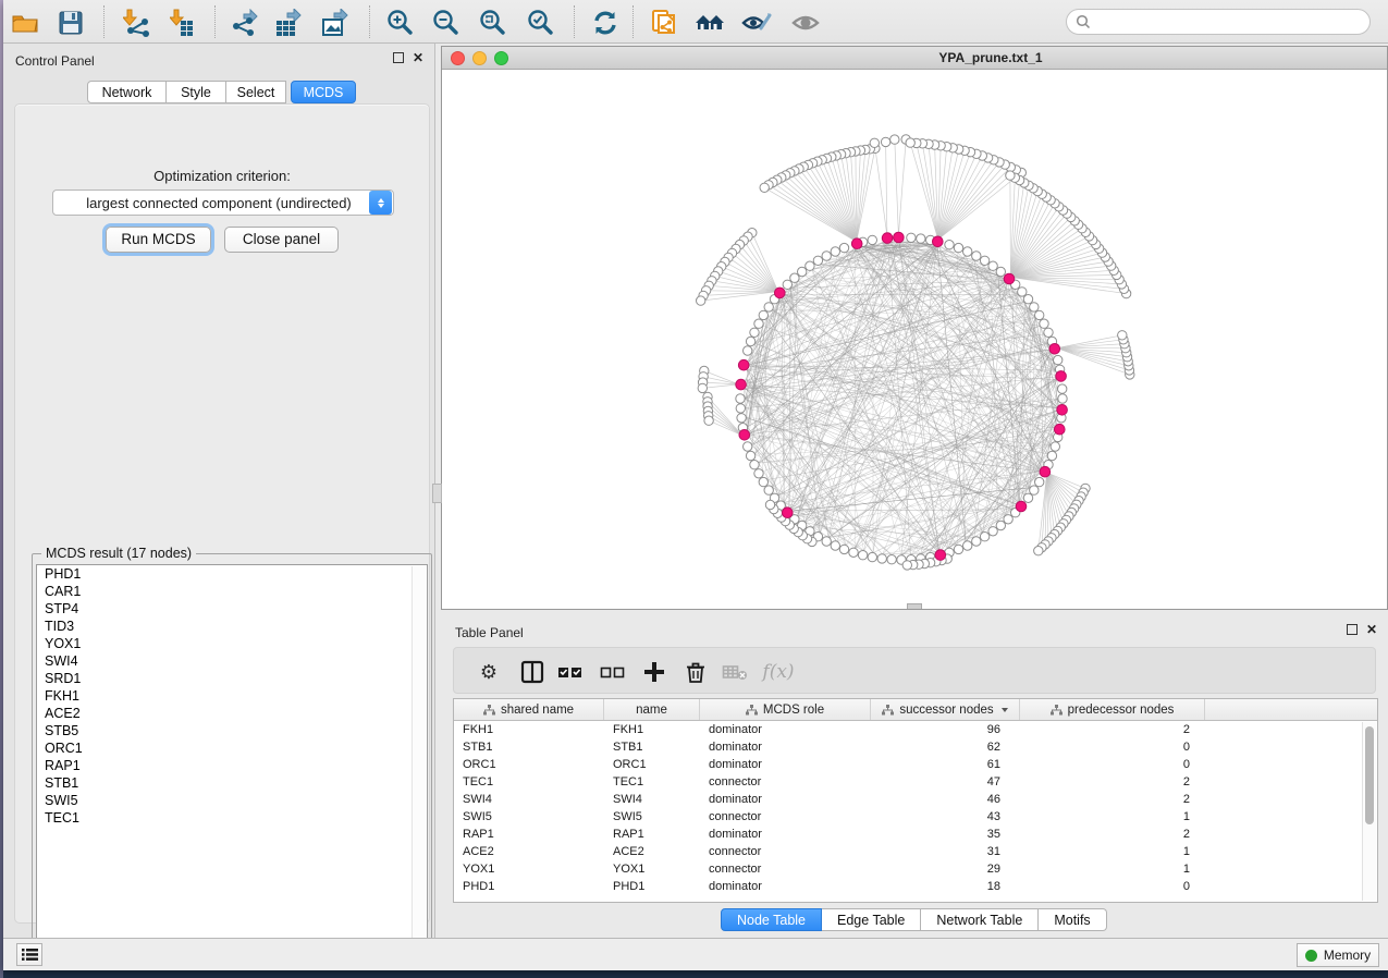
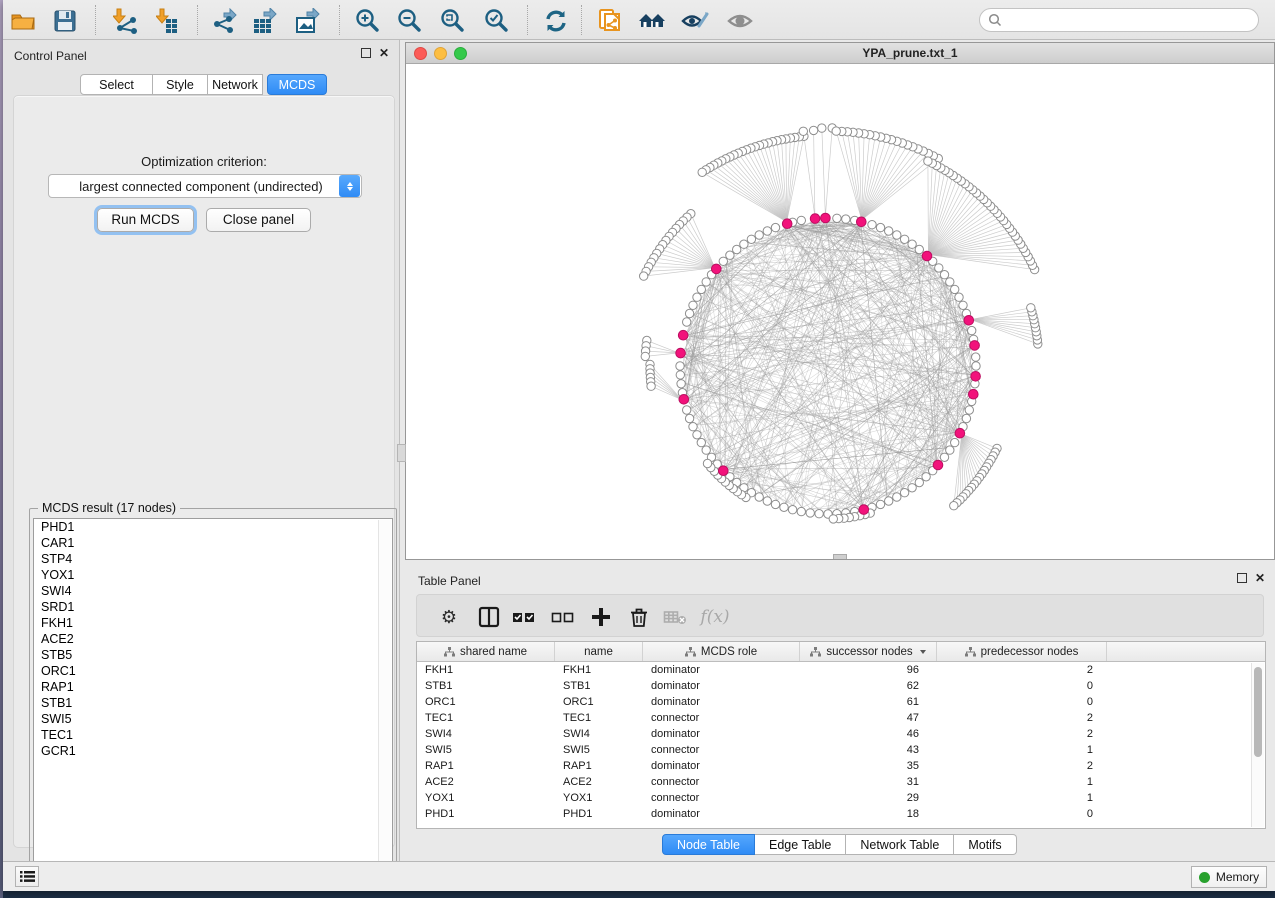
  Control Panel
  ✕
- Network
+ Select
  Style
- Select
+ Network
  MCDS
  Optimization criterion:
  largest connected component (undirected)
  Run MCDS
  Close panel
  MCDS result (17 nodes)
  PHD1
  CAR1
  STP4
- TID3
  YOX1
  SWI4
  SRD1
  FKH1
  ACE2
  STB5
  ORC1
  RAP1
  STB1
  SWI5
  TEC1
+ GCR1
  YPA_prune.txt_1
  Table Panel
  ✕
  ⚙
  f(x)
  shared name
  name
  MCDS role
  successor nodes
  predecessor nodes
  FKH1
  FKH1
  dominator
  96
  2
  STB1
  STB1
  dominator
  62
  0
  ORC1
  ORC1
  dominator
  61
  0
  TEC1
  TEC1
  connector
  47
  2
  SWI4
  SWI4
  dominator
  46
  2
  SWI5
  SWI5
  connector
  43
  1
  RAP1
  RAP1
  dominator
  35
  2
  ACE2
  ACE2
  connector
  31
  1
  YOX1
  YOX1
  connector
  29
  1
  PHD1
  PHD1
  dominator
  18
  0
  Node Table
  Edge Table
  Network Table
  Motifs
  Memory
